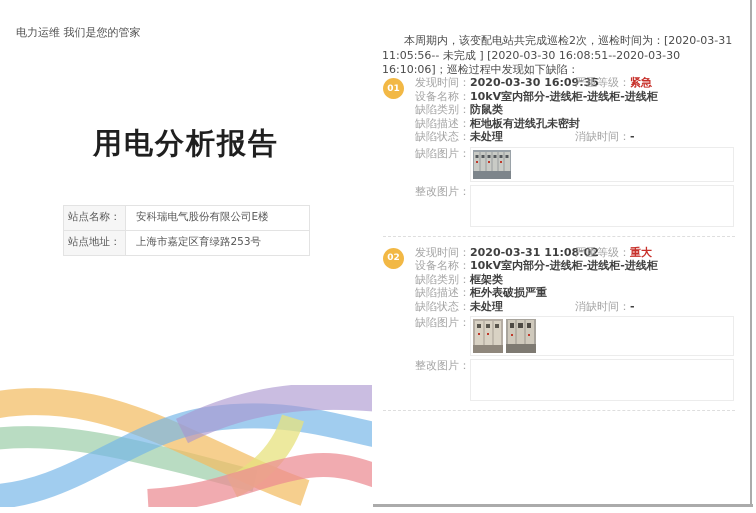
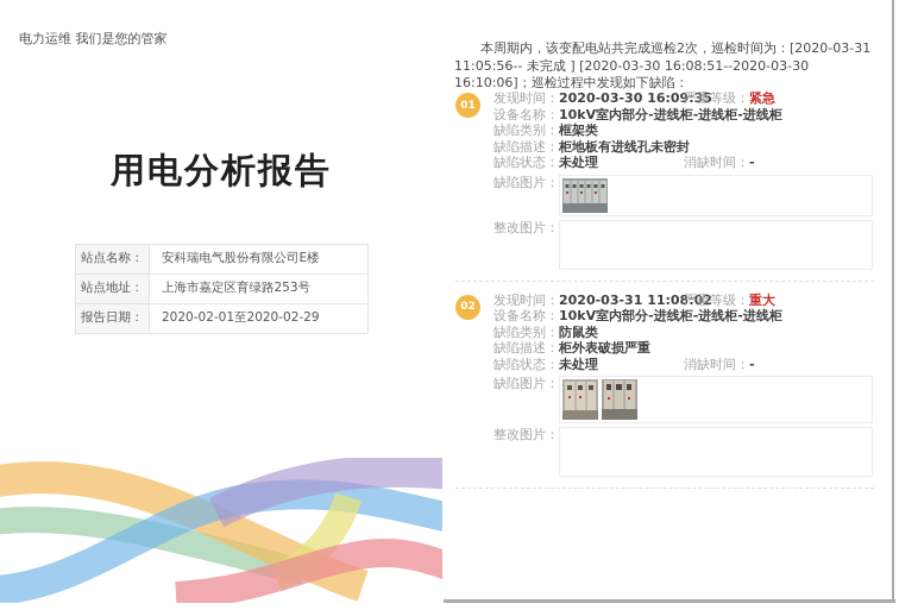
  电力运维 我们是您的管家
  用电分析报告
  站点名称：	安科瑞电气股份有限公司E楼
  站点地址：	上海市嘉定区育绿路253号
+ 报告日期：	2020-02-01至2020-02-29
  本周期内，该变配电站共完成巡检2次，巡检时间为：[2020-03-31 11:05:56-- 未完成 ] [2020-03-30 16:08:51--2020-03-30 16:10:06]；巡检过程中发现如下缺陷：
  01
  发现时间：2020-03-30 16:09:35
  严重等级：紧急
  设备名称：10kV室内部分-进线柜-进线柜-进线柜
- 缺陷类别：防鼠类
+ 缺陷类别：框架类
  缺陷描述：柜地板有进线孔未密封
  缺陷状态：未处理
  消缺时间：-
  缺陷图片：
  整改图片：
  02
  发现时间：2020-03-31 11:08:02
  严重等级：重大
  设备名称：10kV室内部分-进线柜-进线柜-进线柜
- 缺陷类别：框架类
+ 缺陷类别：防鼠类
  缺陷描述：柜外表破损严重
  缺陷状态：未处理
  消缺时间：-
  缺陷图片：
  整改图片：
